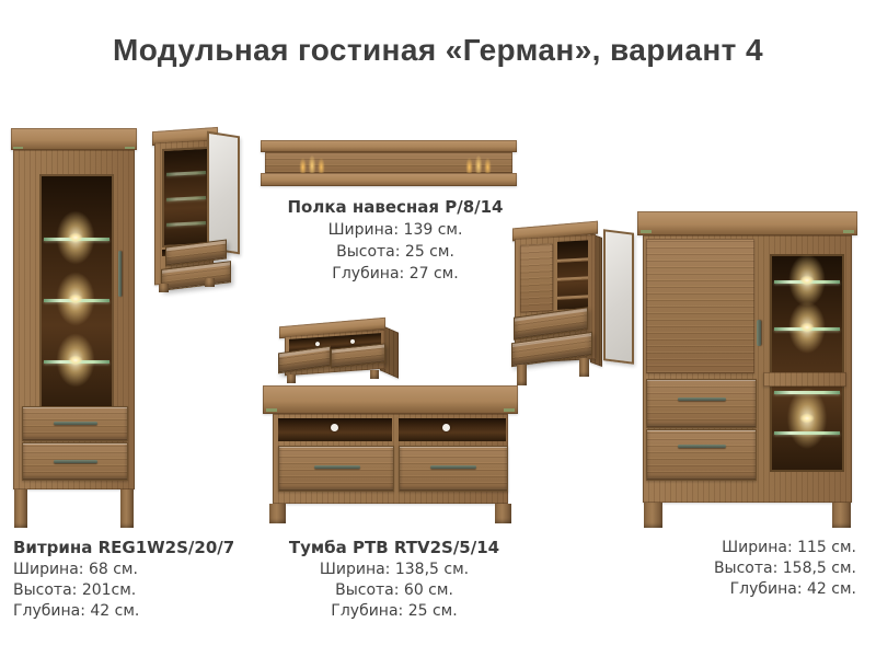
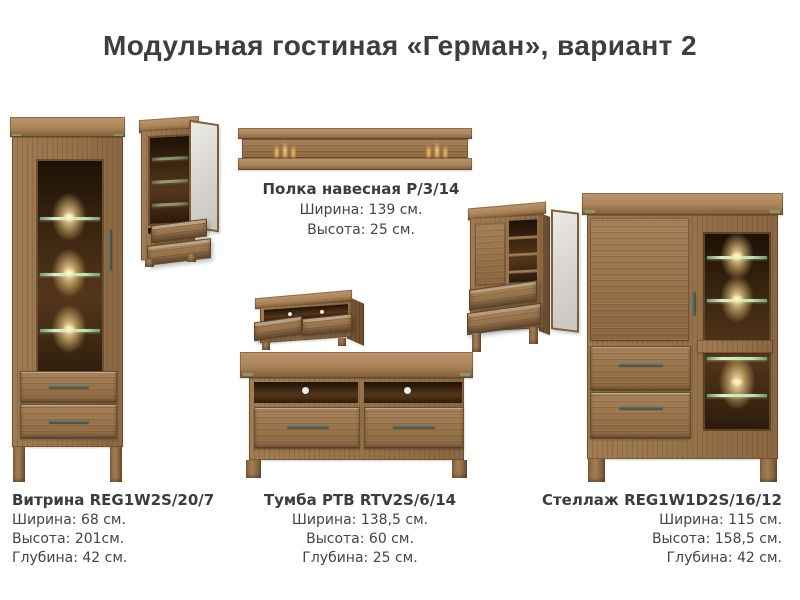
- Модульная гостиная «Герман», вариант 4
+ Модульная гостиная «Герман», вариант 2
- Полка навесная Р/8/14
+ Полка навесная Р/3/14
  Ширина: 139 см.
  Высота: 25 см.
- Глубина: 27 см.
  Витрина REG1W2S/20/7
  Ширина: 68 см.
  Высота: 201см.
  Глубина: 42 см.
- Тумба РТВ RTV2S/5/14
+ Тумба РТВ RTV2S/6/14
  Ширина: 138,5 см.
  Высота: 60 см.
  Глубина: 25 см.
+ Стеллаж REG1W1D2S/16/12
  Ширина: 115 см.
  Высота: 158,5 см.
  Глубина: 42 см.
